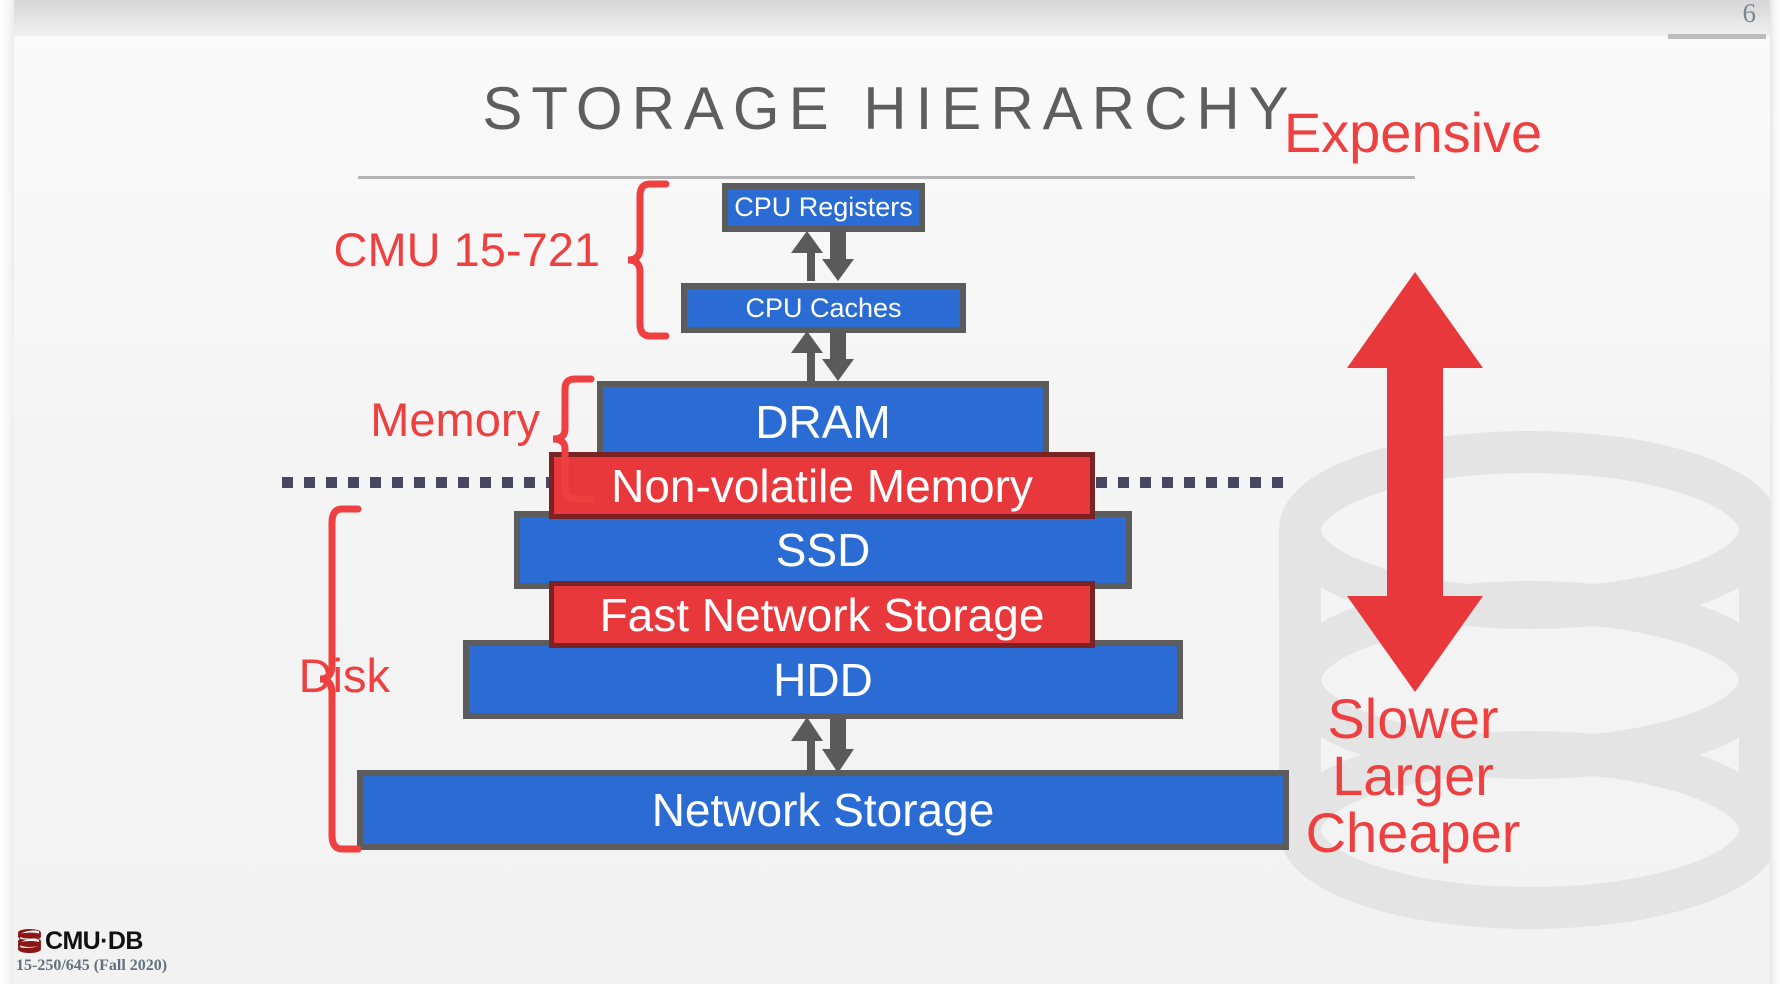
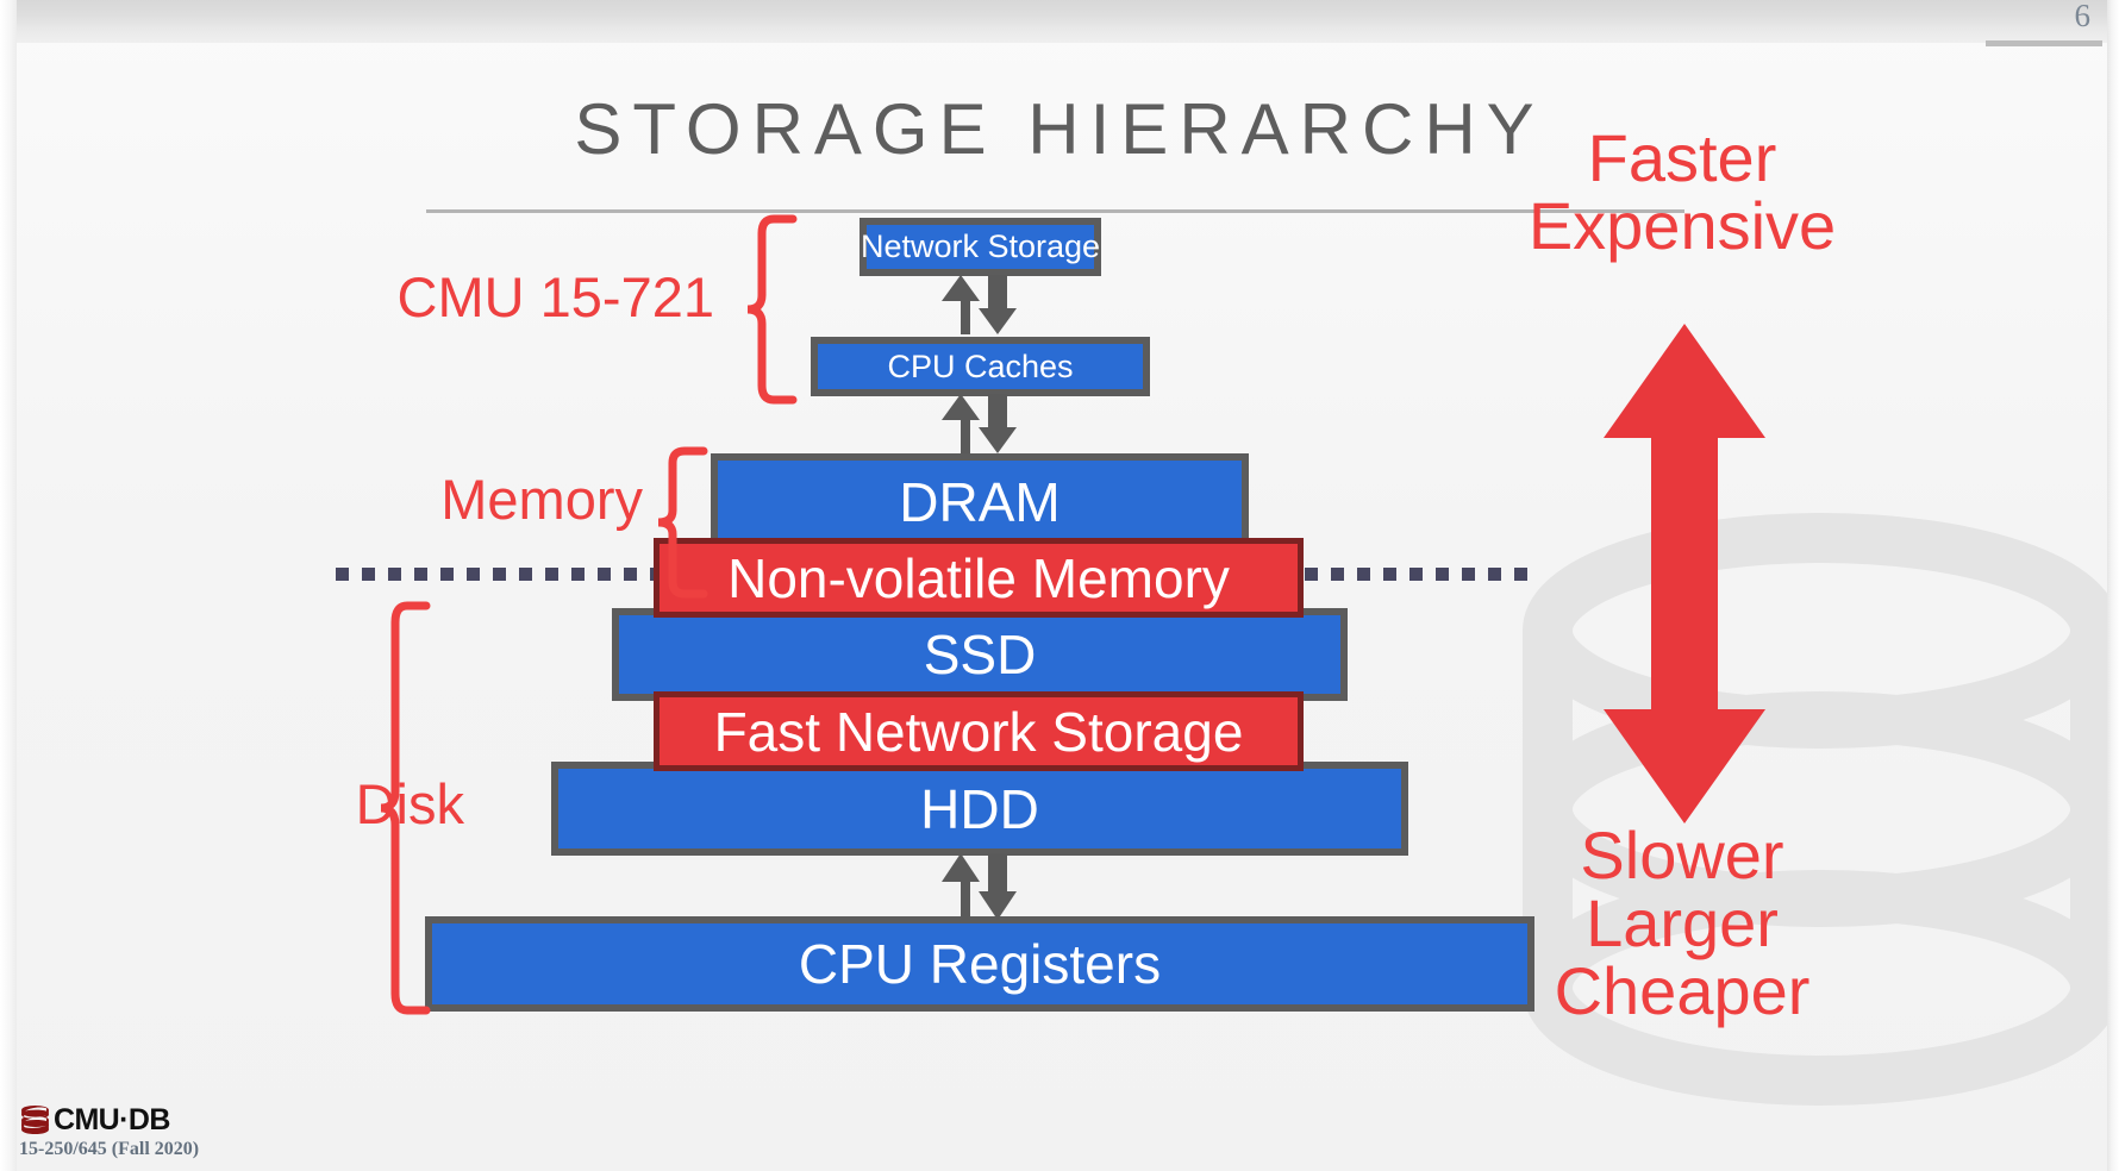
  6
  STORAGE HIERARCHY
- CPU Registers
+ Network Storage
  CPU Caches
  DRAM
  SSD
  HDD
- Network Storage
+ CPU Registers
  Non-volatile Memory
  Fast Network Storage
  CMU 15-721
  Memory
  Disk
+ Faster
  Expensive
  Slower
  Larger
  Cheaper
  CMU·DB
  15-250/645 (Fall 2020)
